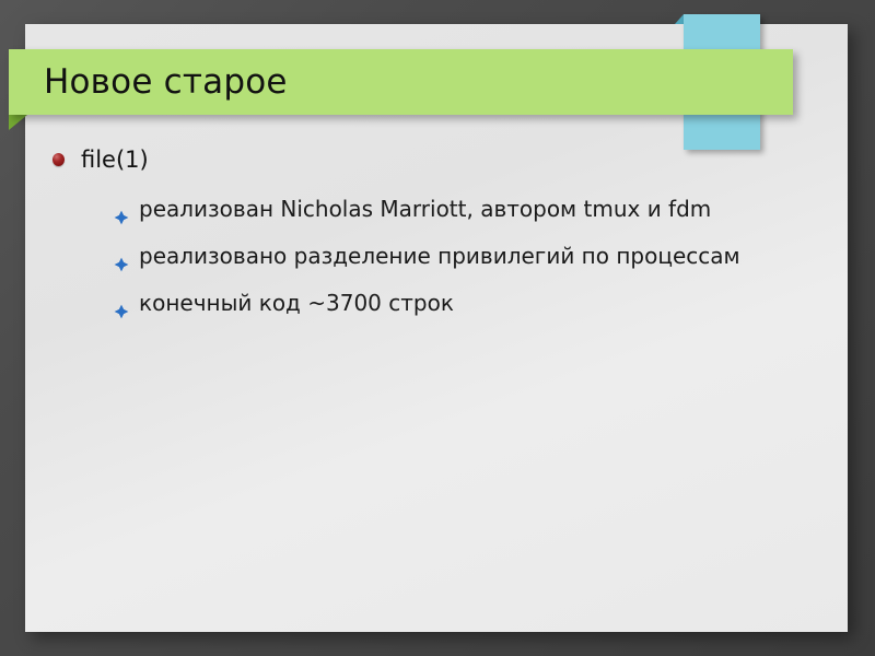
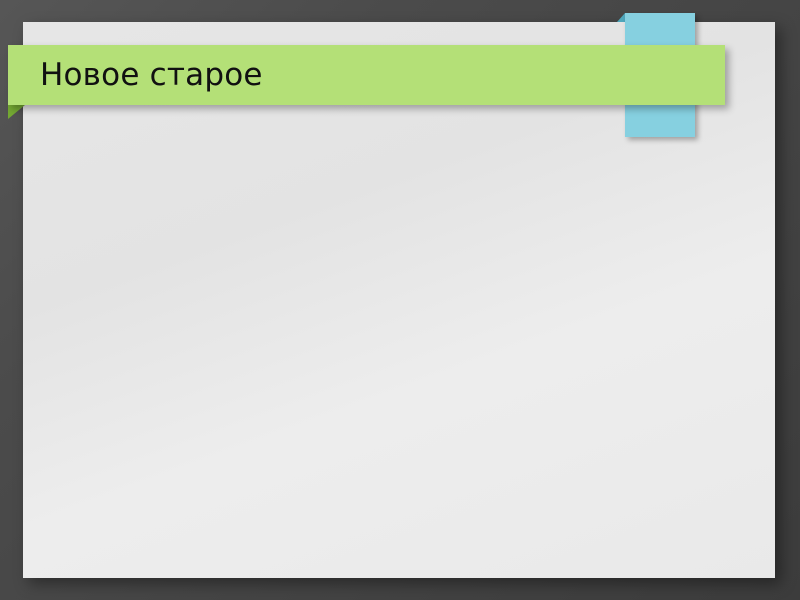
  Новое старое
- file(1)
- реализован Nicholas Marriott, автором tmux и fdm
- реализовано разделение привилегий по процессам
- конечный код ~3700 строк
